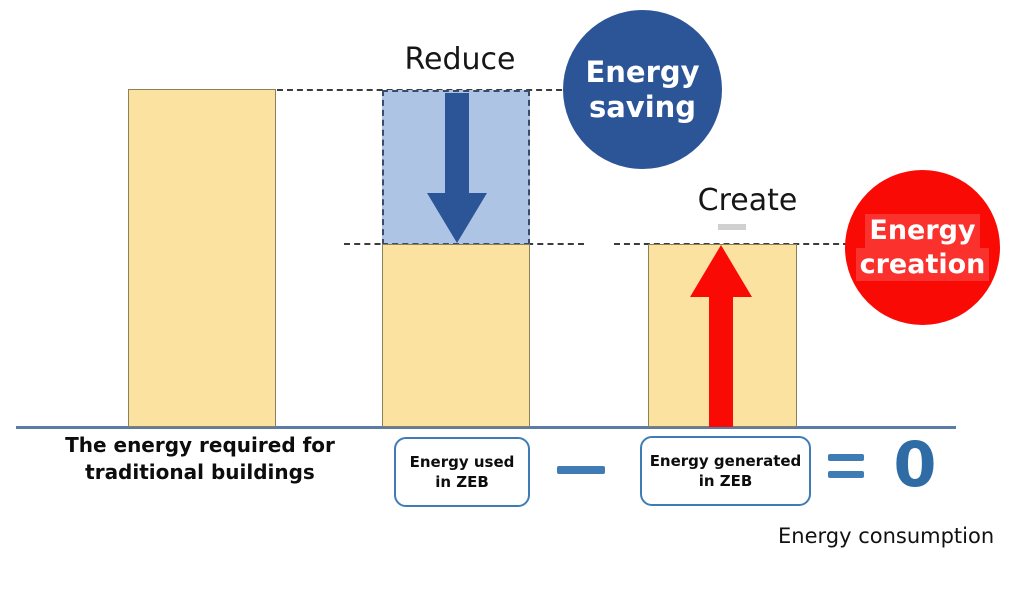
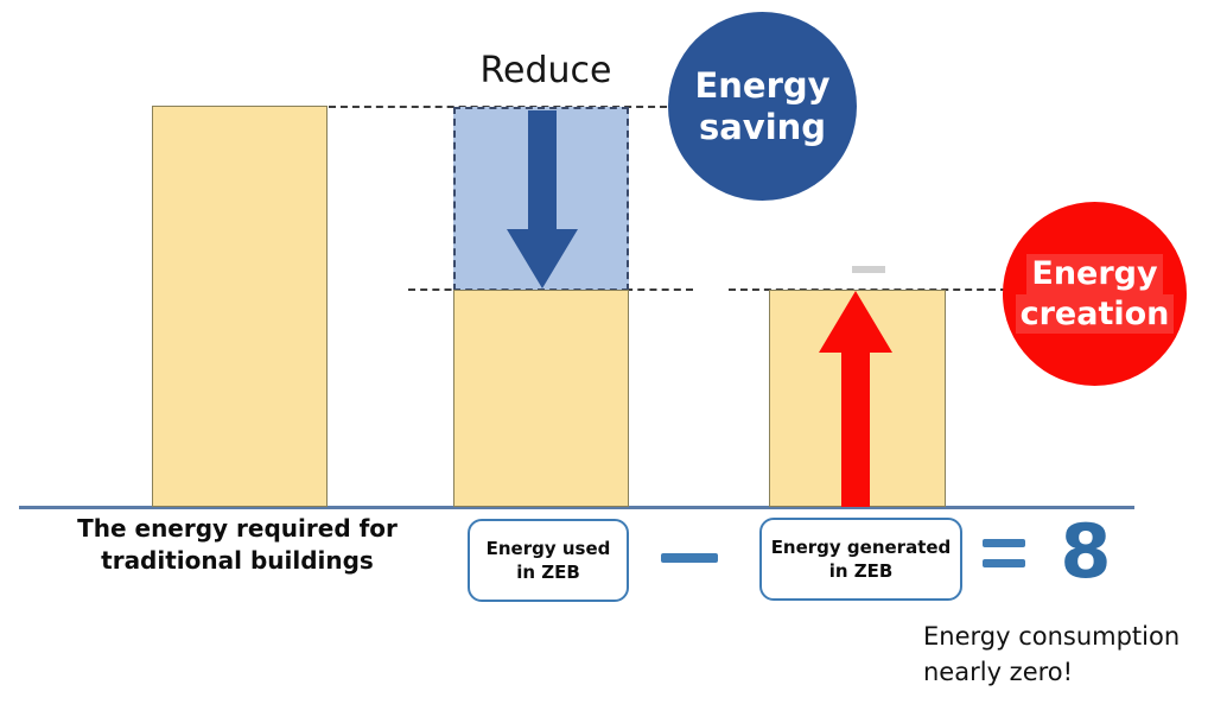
  Reduce
- Create
  Energy
  saving
  Energy creation
  The energy required for
  traditional buildings
  Energy used
  in ZEB
  Energy generated
  in ZEB
- 0
+ 8
  Energy consumption
+ nearly zero!
